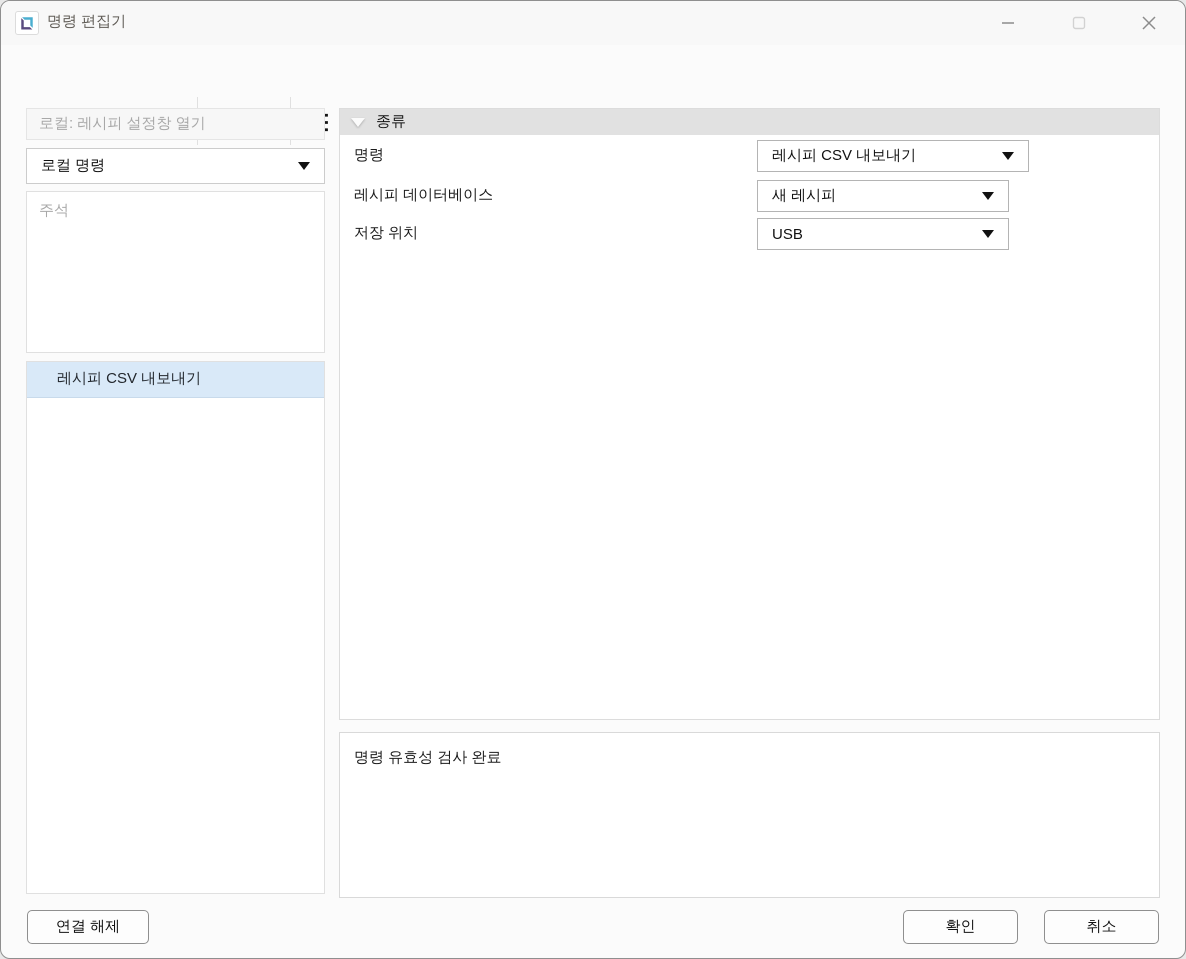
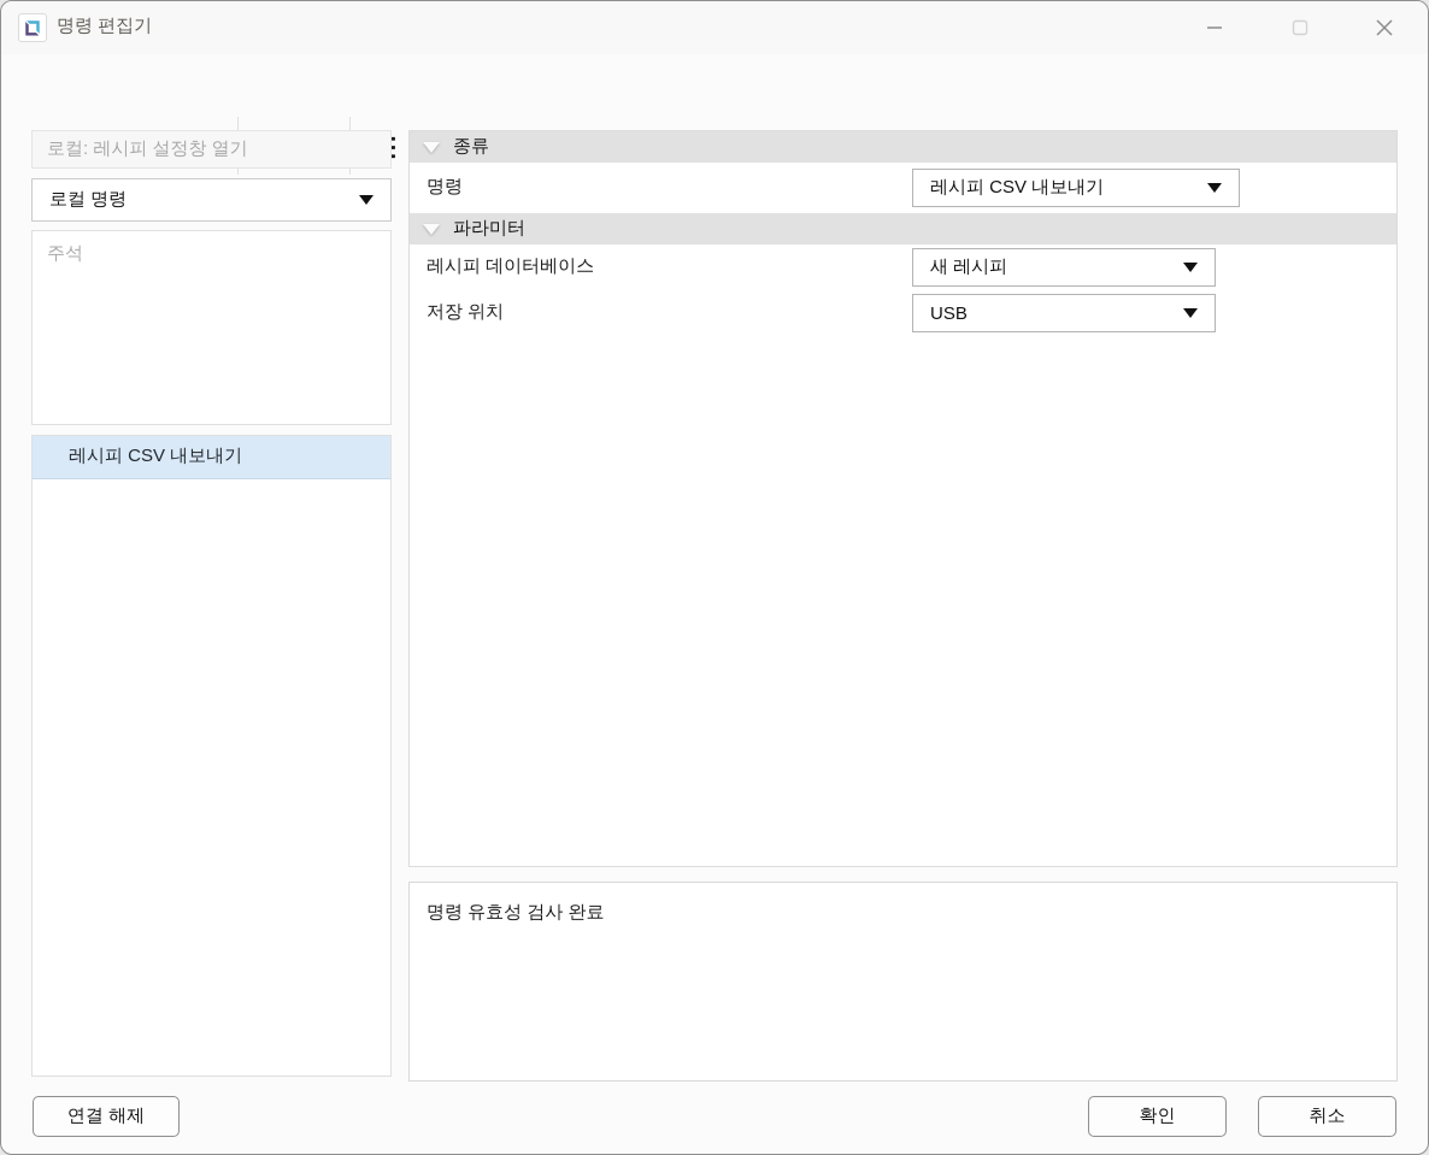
  명령 편집기
  로컬: 레시피 설정창 열기
  로컬 명령
  주석
  레시피 CSV 내보내기
  종류
  명령
  레시피 CSV 내보내기
+ 파라미터
  레시피 데이터베이스
  새 레시피
  저장 위치
  USB
  명령 유효성 검사 완료
  연결 해제
  확인
  취소
